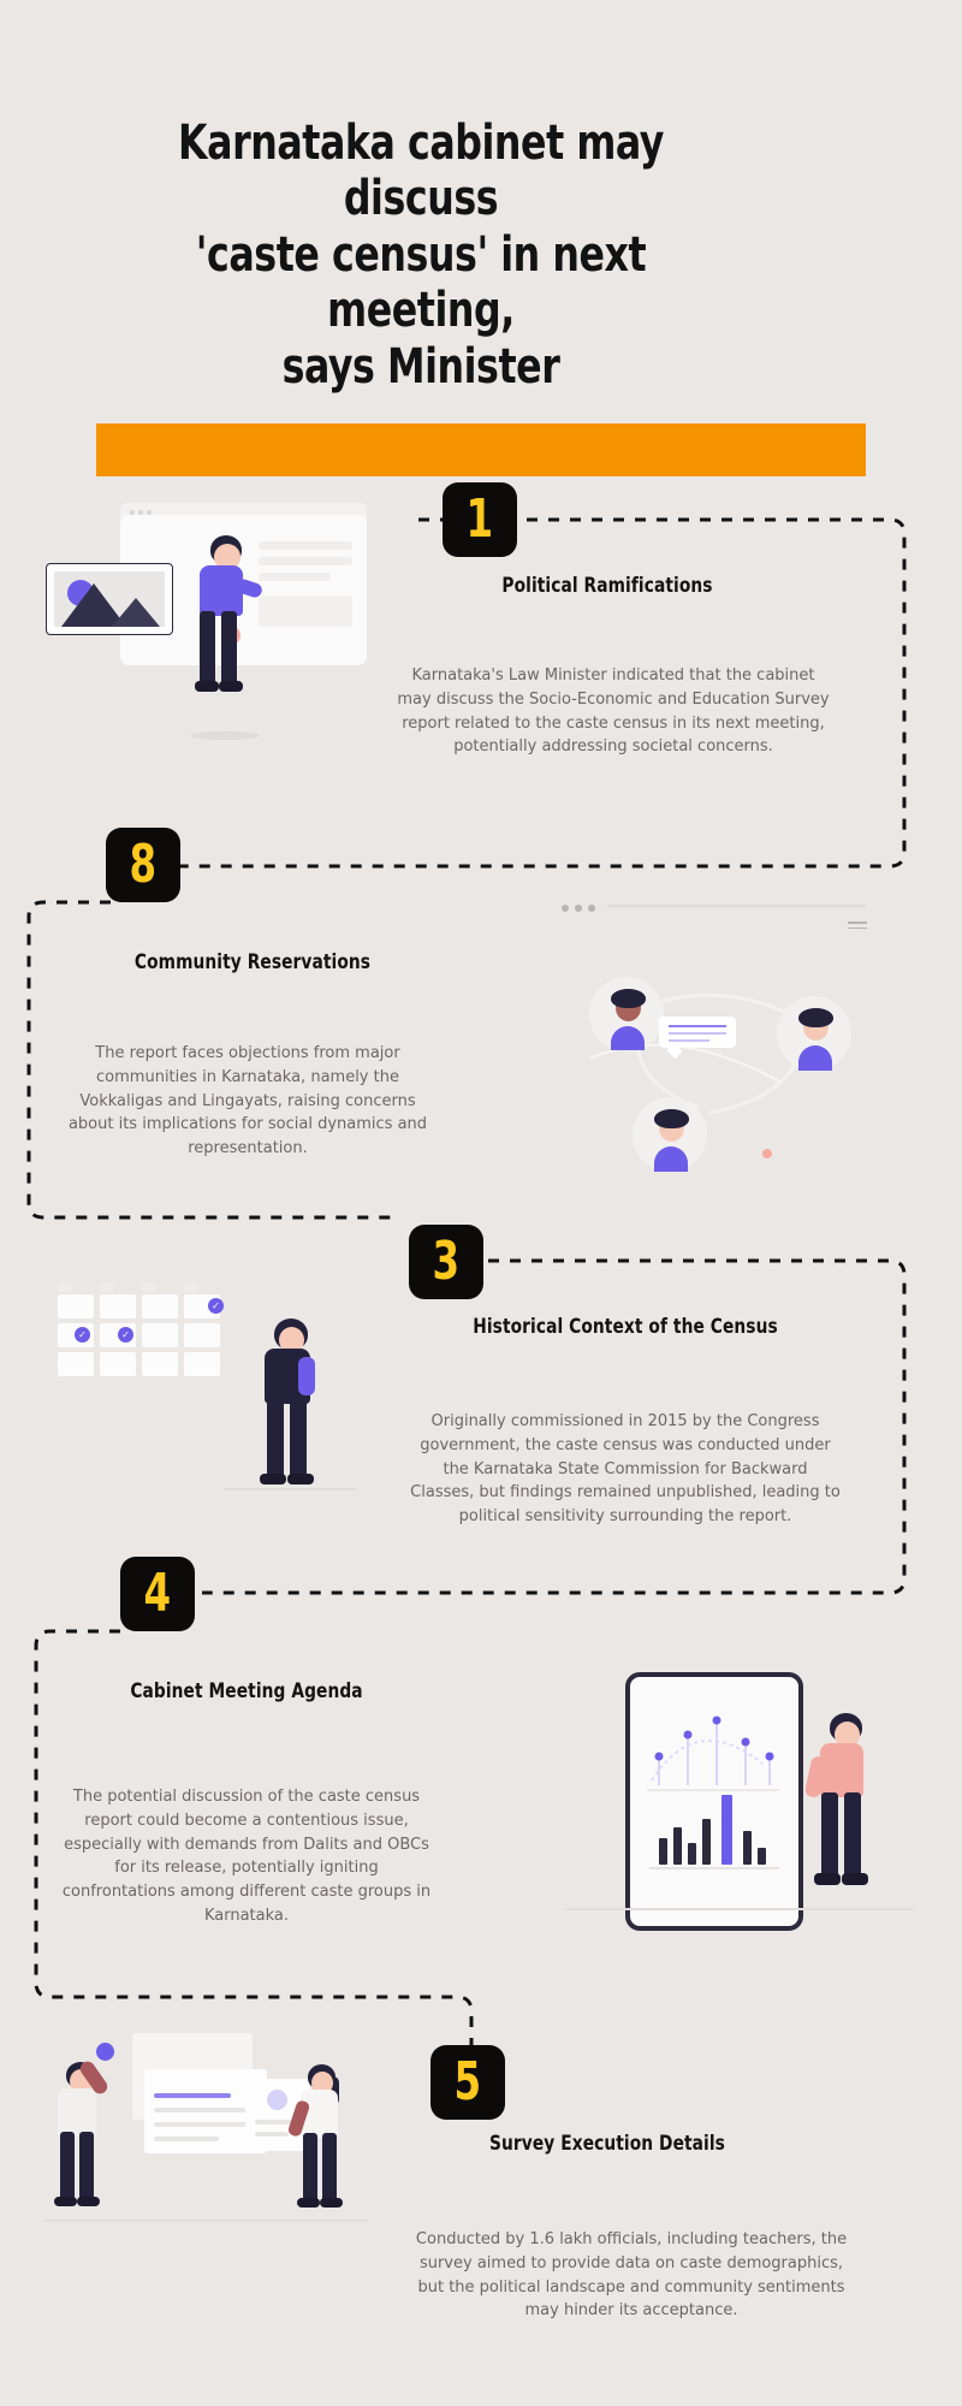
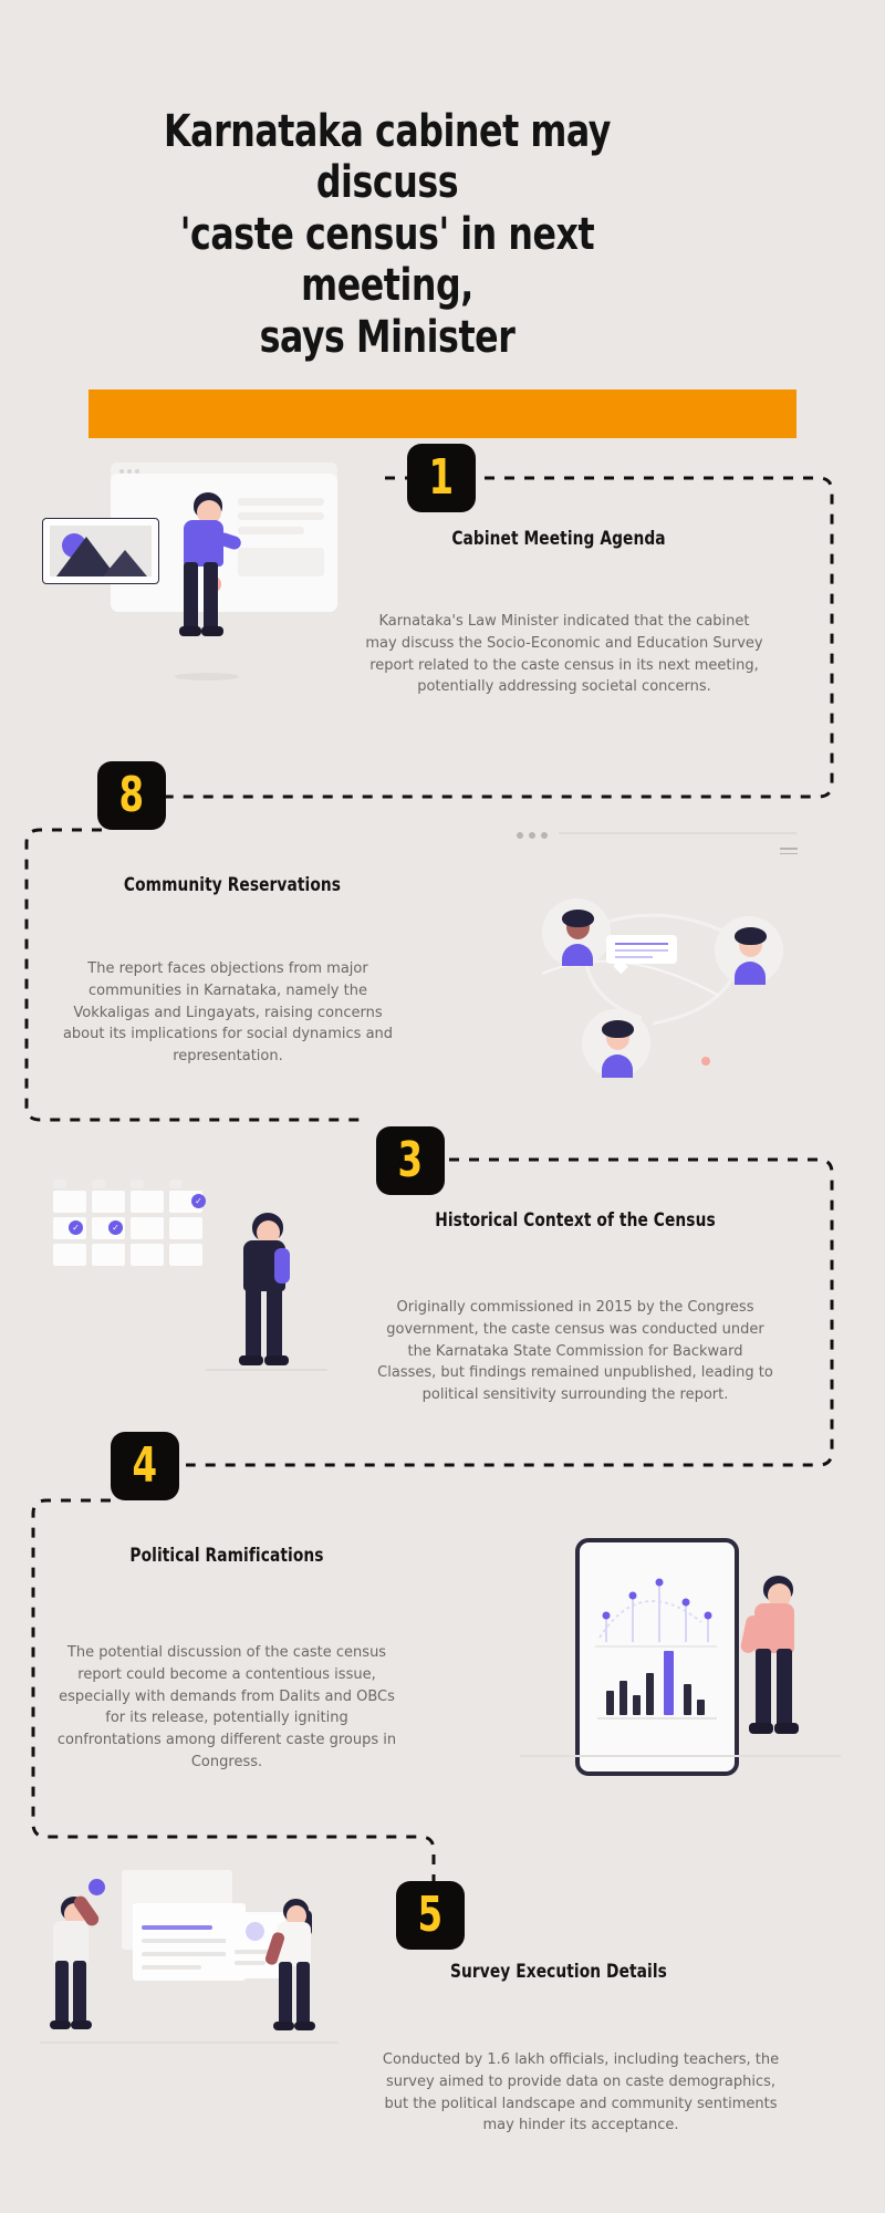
  Karnataka cabinet may discuss
  'caste census' in next meeting,
  says Minister
  1
- Political Ramifications
+ Cabinet Meeting Agenda
  Karnataka's Law Minister indicated that the cabinet may discuss the Socio-Economic and Education Survey report related to the caste census in its next meeting, potentially addressing societal concerns.
  8
  Community Reservations
  The report faces objections from major communities in Karnataka, namely the Vokkaligas and Lingayats, raising concerns about its implications for social dynamics and representation.
  ✓
  ✓
  ✓
  3
  Historical Context of the Census
  Originally commissioned in 2015 by the Congress government, the caste census was conducted under the Karnataka State Commission for Backward Classes, but findings remained unpublished, leading to political sensitivity surrounding the report.
  4
- Cabinet Meeting Agenda
+ Political Ramifications
- The potential discussion of the caste census report could become a contentious issue, especially with demands from Dalits and OBCs for its release, potentially igniting confrontations among different caste groups in Karnataka.
+ The potential discussion of the caste census report could become a contentious issue, especially with demands from Dalits and OBCs for its release, potentially igniting confrontations among different caste groups in Congress.
  5
  Survey Execution Details
  Conducted by 1.6 lakh officials, including teachers, the survey aimed to provide data on caste demographics, but the political landscape and community sentiments may hinder its acceptance.
